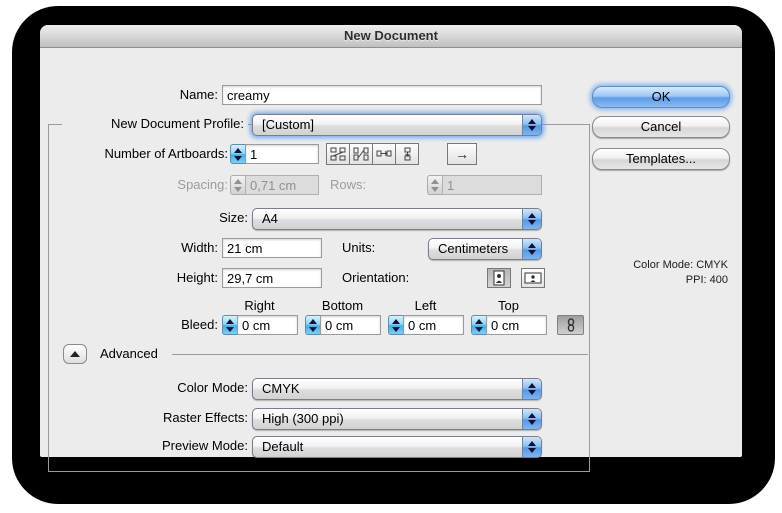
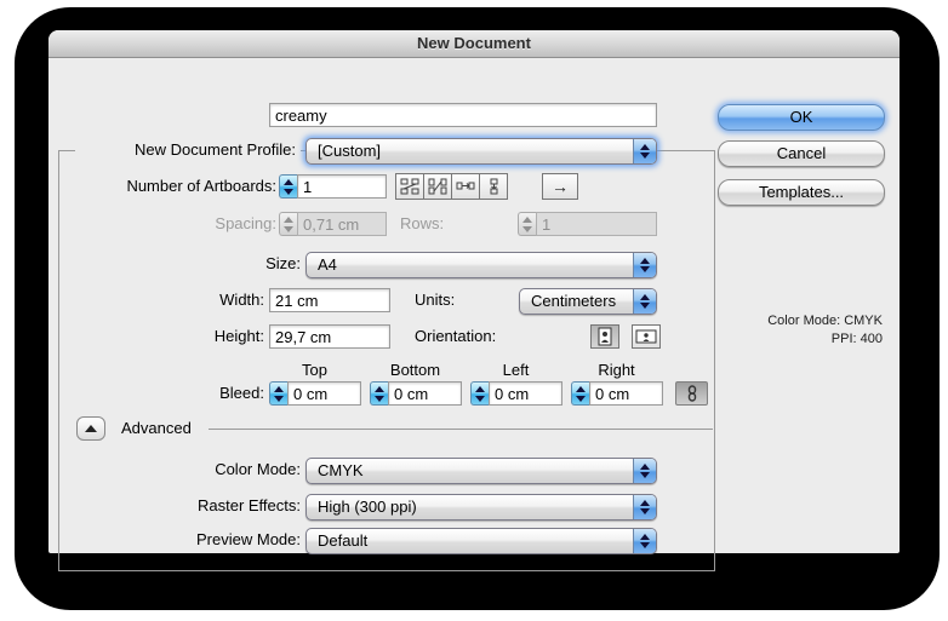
  New Document
- Name:
  creamy
  New Document Profile:
  [Custom]
  Number of Artboards:
  1
  →
  Spacing:
  0,71 cm
  Rows:
  1
  Size:
  A4
  Width:
  21 cm
  Units:
  Centimeters
  Height:
  29,7 cm
  Orientation:
- Right
+ Top
  Bottom
  Left
- Top
+ Right
  Bleed:
  0 cm
  0 cm
  0 cm
  0 cm
  Advanced
  Color Mode:
  CMYK
  Raster Effects:
  High (300 ppi)
  Preview Mode:
  Default
  OK
  Cancel
  Templates...
  Color Mode: CMYK
  PPI: 400
